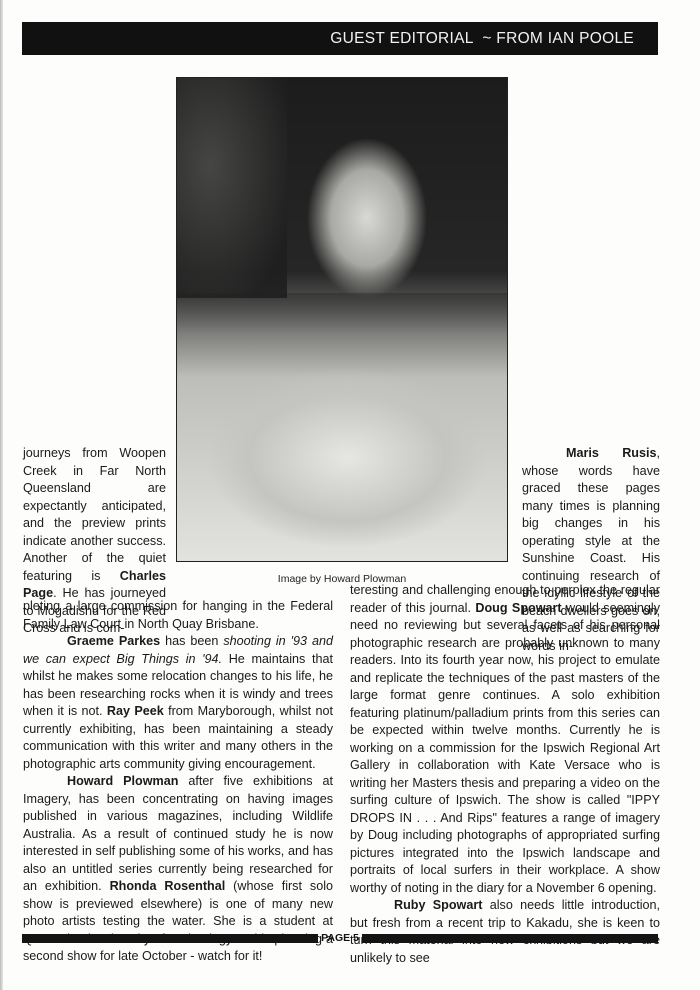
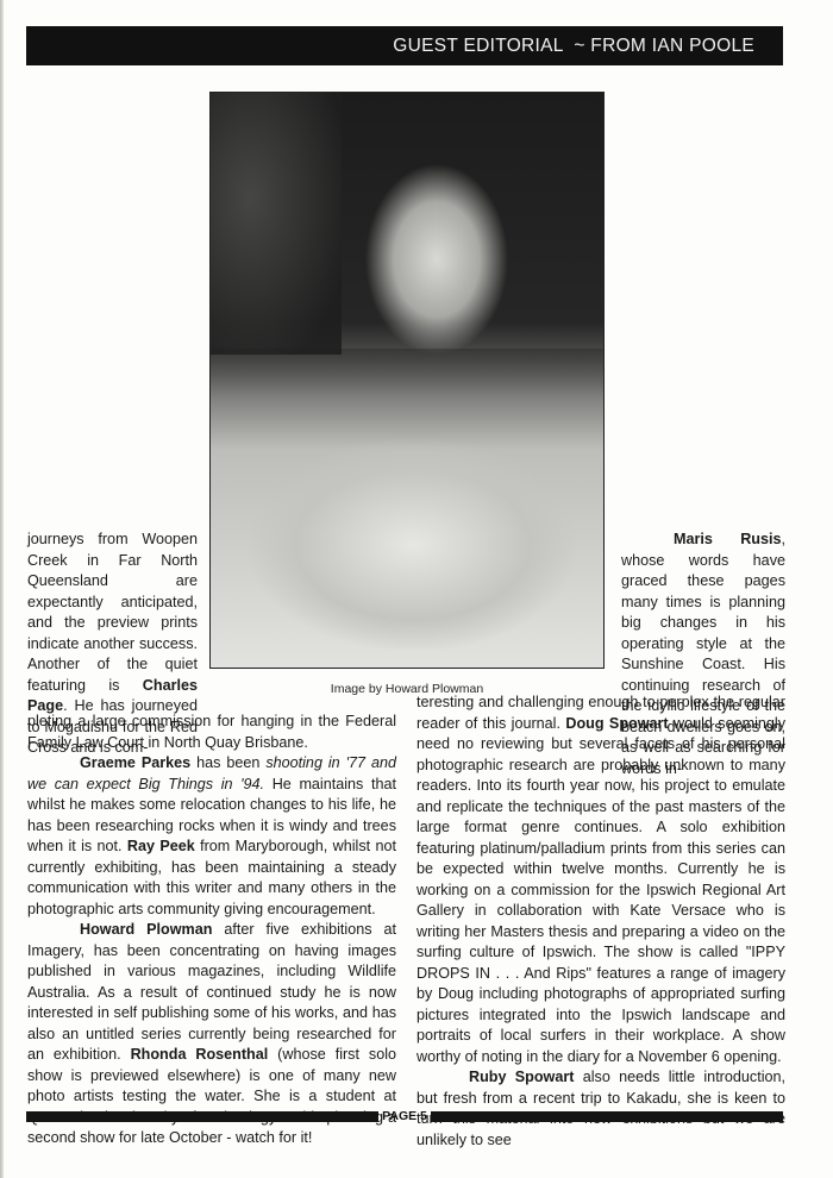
  GUEST EDITORIAL ~ FROM IAN POOLE
  Image by Howard Plowman
  journeys from Woopen Creek in Far North Queensland are expectantly anticipated, and the preview prints indicate another success. Another of the quiet featuring is Charles Page. He has journeyed to Mogadishu for the Red Cross and is com-
  Maris Rusis, whose words have graced these pages many times is planning big changes in his operating style at the Sunshine Coast. His continuing research of the idyllic lifestyle of the beach dwellers goes on, as well as searching for words in-
  pleting a large commission for hanging in the Federal Family Law Court in North Quay Brisbane.
- Graeme Parkes has been shooting in '93 and we can expect Big Things in '94. He maintains that whilst he makes some relocation changes to his life, he has been researching rocks when it is windy and trees when it is not. Ray Peek from Maryborough, whilst not currently exhibiting, has been maintaining a steady communication with this writer and many others in the photographic arts community giving encouragement.
+ Graeme Parkes has been shooting in '77 and we can expect Big Things in '94. He maintains that whilst he makes some relocation changes to his life, he has been researching rocks when it is windy and trees when it is not. Ray Peek from Maryborough, whilst not currently exhibiting, has been maintaining a steady communication with this writer and many others in the photographic arts community giving encouragement.
  Howard Plowman after five exhibitions at Imagery, has been concentrating on having images published in various magazines, including Wildlife Australia. As a result of continued study he is now interested in self publishing some of his works, and has also an untitled series currently being researched for an exhibition. Rhonda Rosenthal (whose first solo show is previewed elsewhere) is one of many new photo artists testing the water. She is a student at g a second show for late October - watch for it!
  teresting and challenging enough to perplex the regular reader of this journal. Doug Spowart would seemingly need no reviewing but several facets of his personal photographic research are probably unknown to many readers. Into its fourth year now, his project to emulate and replicate the techniques of the past masters of the large format genre continues. A solo exhibition featuring platinum/palladium prints from this series can be expected within twelve months. Currently he is working on a commission for the Ipswich Regional Art Gallery in collaboration with Kate Versace who is writing her Masters thesis and preparing a video on the surfing culture of Ipswich. The show is called "IPPY DROPS IN . . . And Rips" features a range of imagery by Doug including photographs of appropriated surfing pictures integrated into the Ipswich landscape and portraits of local surfers in their workplace. A show worthy of noting in the diary for a November 6 opening.
  Ruby Spowart also needs little introduction, but fresh from a recent trip to Kakadu, she is keen to tu unlikely to see
  PAGE 5
